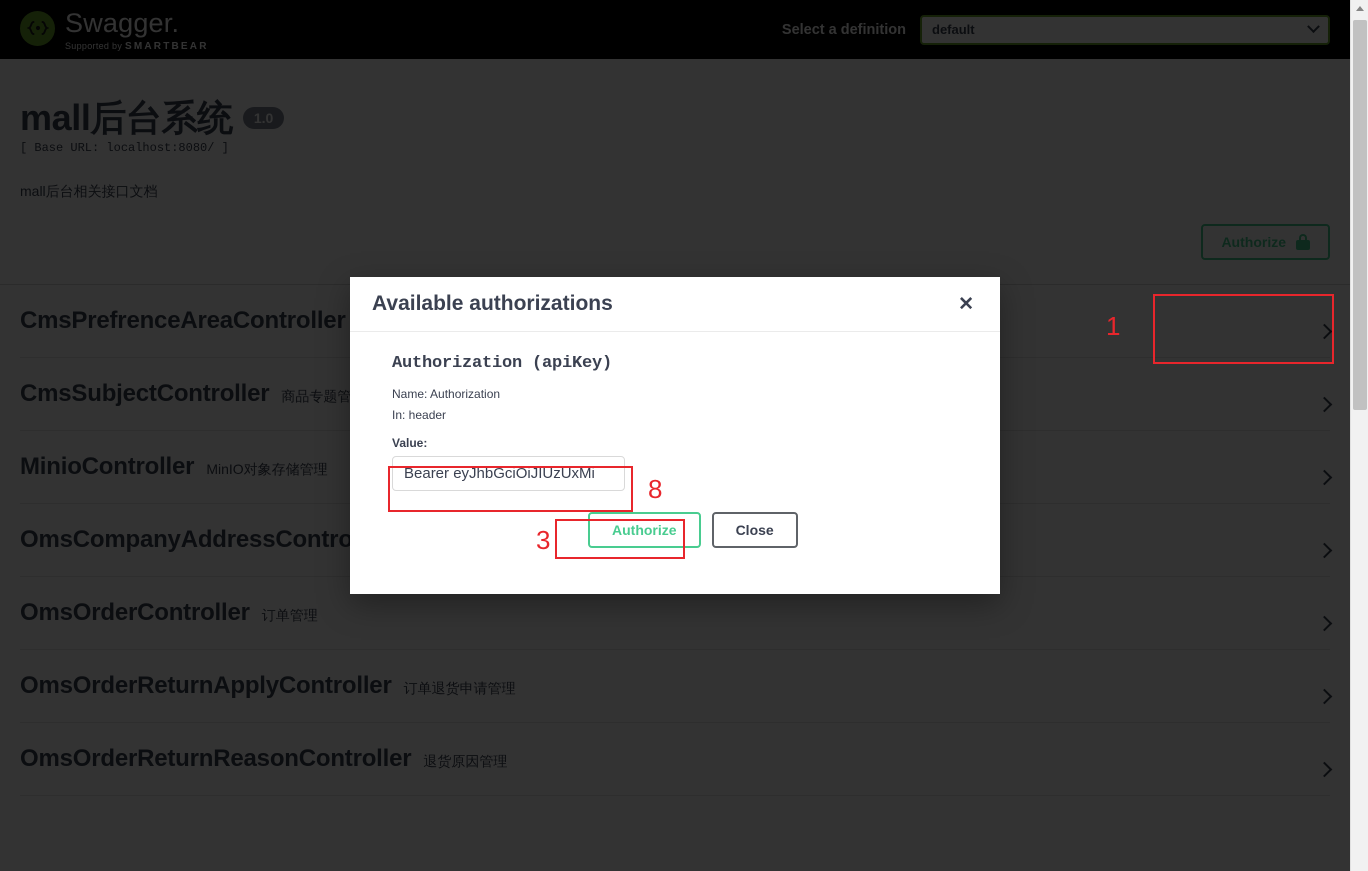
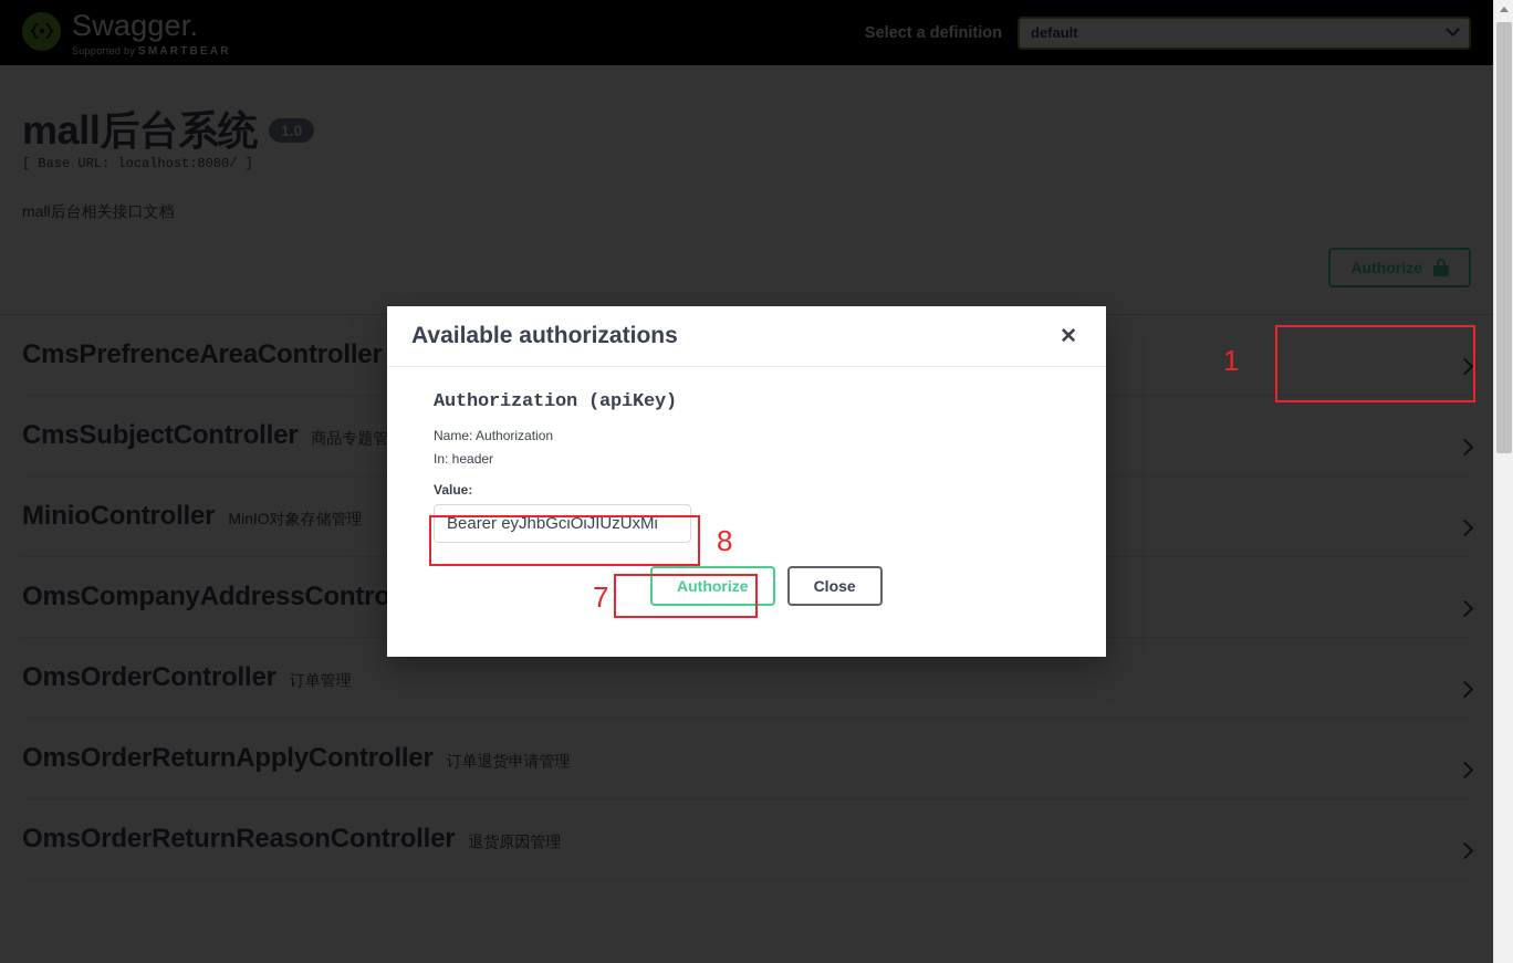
  Swagger.
  Supported by SMARTBEAR
  Select a definition
  default
  mall后台系统
  1.0
  [ Base URL: localhost:8080/ ]
  mall后台相关接口文档
  Authorize
  CmsPrefrenceAreaController
  CmsSubjectController
  商品专题管
  MinioController
  MinIO对象存储管理
  OmsCompanyAddressContro
  OmsOrderController
  订单管理
  OmsOrderReturnApplyController
  订单退货申请管理
  OmsOrderReturnReasonController
  退货原因管理
  Available authorizations
  ✕
  Authorization (apiKey)
  Name: Authorization
  In: header
  Value:
  Bearer eyJhbGciOiJIUzUxMi
  Authorize
  Close
  1
  8
- 3
+ 7
